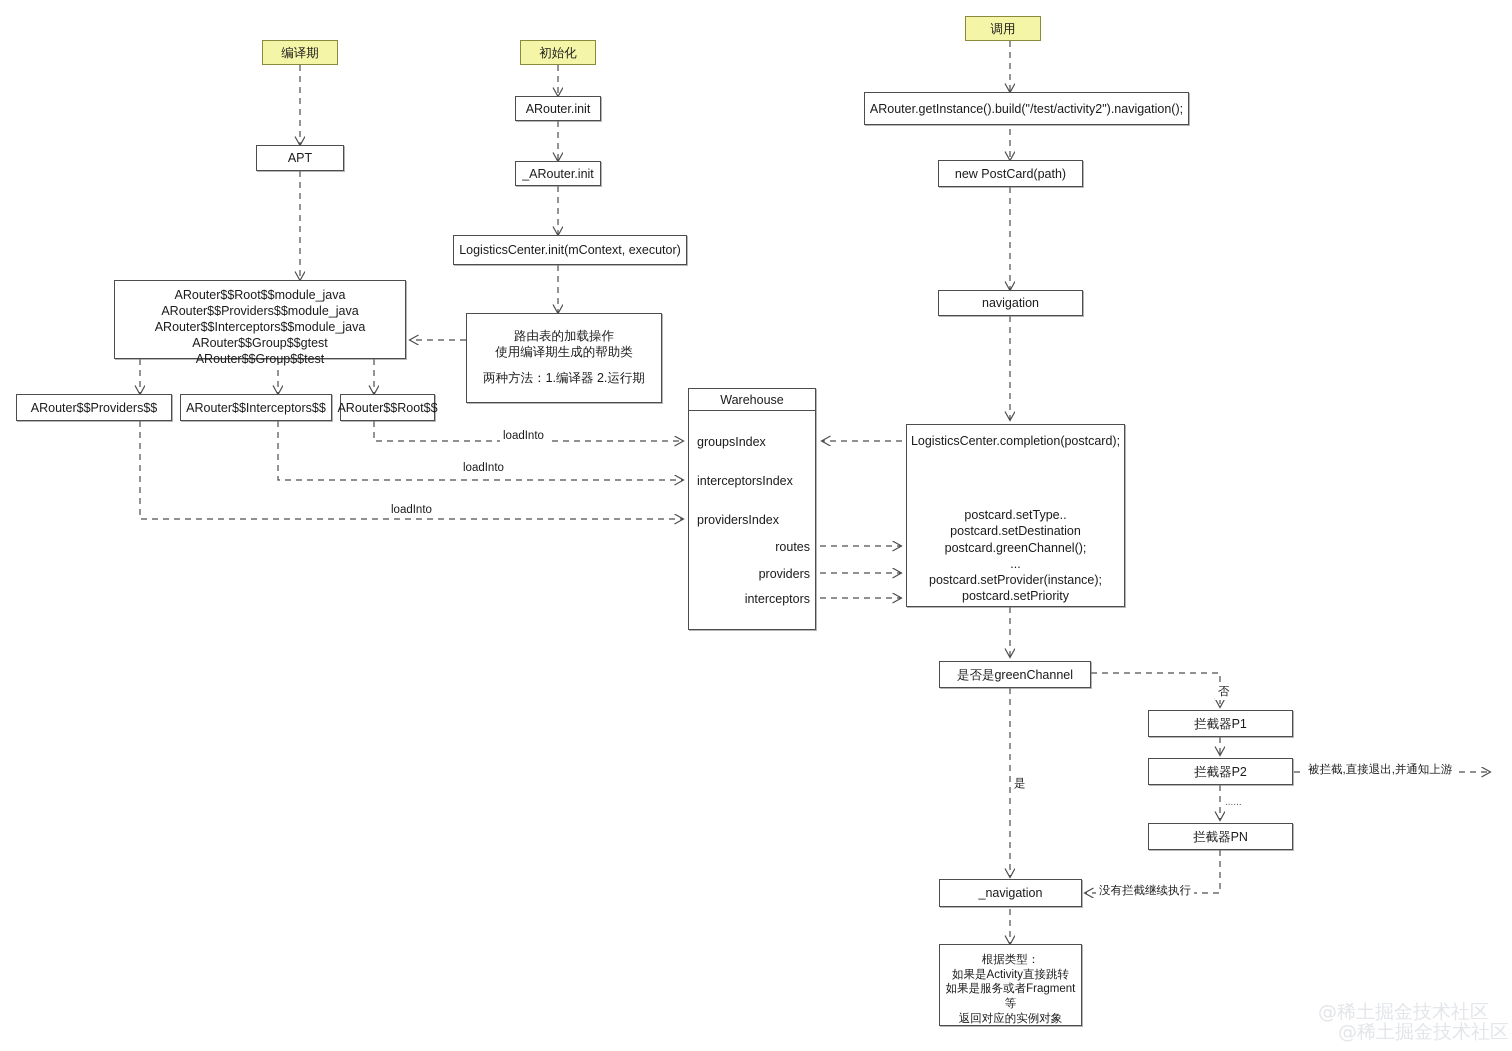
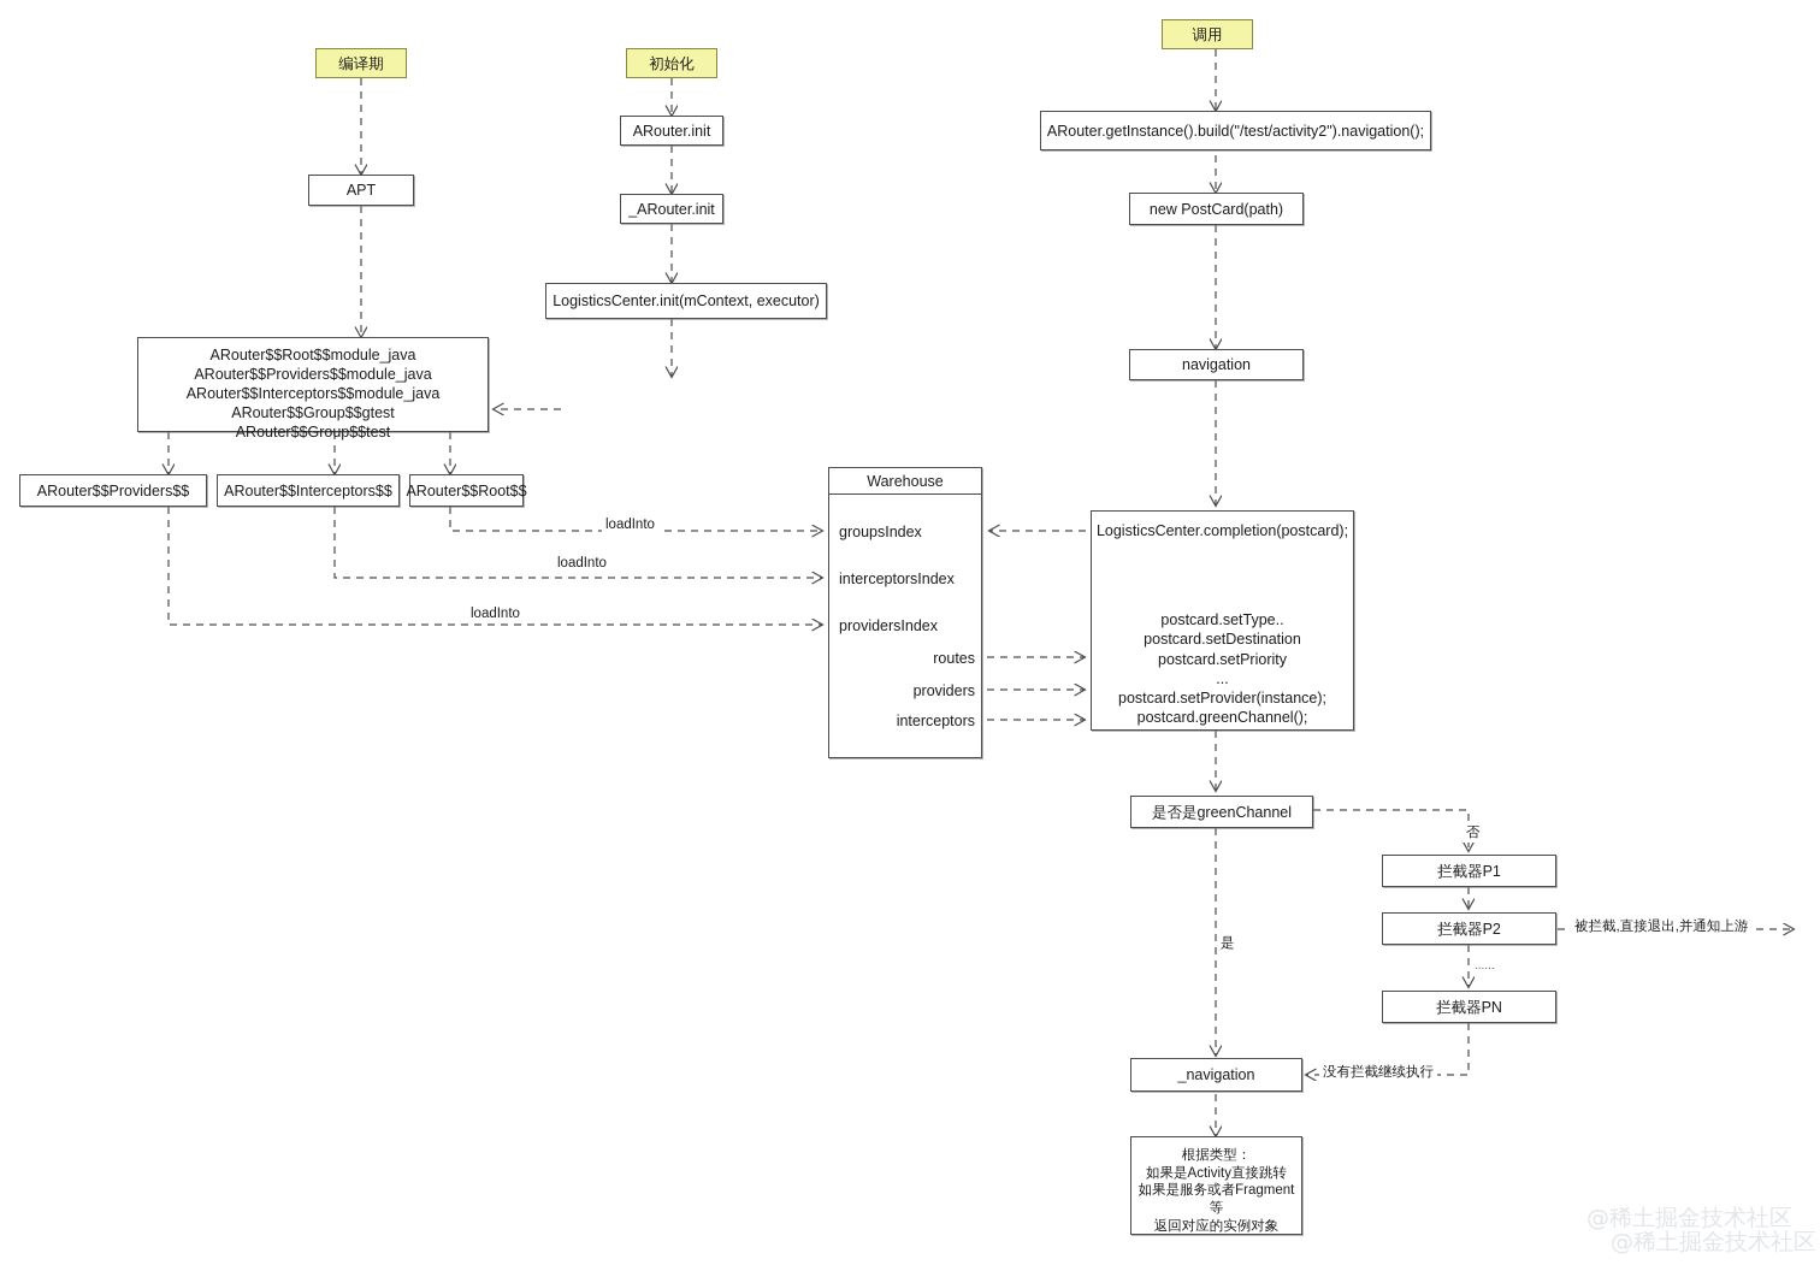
  编译期
  APT
  ARouter$$Root$$module_java
  ARouter$$Providers$$module_java
  ARouter$$Interceptors$$module_java
  ARouter$$Group$$gtest
  ARouter$$Group$$test
  ARouter$$Providers$$
  ARouter$$Interceptors$$
  ARouter$$Root$$
  loadInto
  loadInto
  loadInto
  初始化
  ARouter.init
  _ARouter.init
  LogisticsCenter.init(mContext, executor)
- 路由表的加载操作
- 使用编译期生成的帮助类
- 两种方法：1.编译器 2.运行期
  Warehouse
  groupsIndex
  interceptorsIndex
  providersIndex
  routes
  providers
  interceptors
  调用
  ARouter.getInstance().build("/test/activity2").navigation();
  new PostCard(path)
  navigation
  LogisticsCenter.completion(postcard);
  postcard.setType..
  postcard.setDestination
- postcard.greenChannel();
+ postcard.setPriority
  ...
  postcard.setProvider(instance);
- postcard.setPriority
+ postcard.greenChannel();
  是否是greenChannel
  拦截器P1
  拦截器P2
  拦截器PN
  _navigation
  根据类型：
  如果是Activity直接跳转
  如果是服务或者Fragment等
  返回对应的实例对象
  否
  是
  ......
  被拦截,直接退出,并通知上游
  没有拦截继续执行
  @稀土掘金技术社区
  @稀土掘金技术社区
